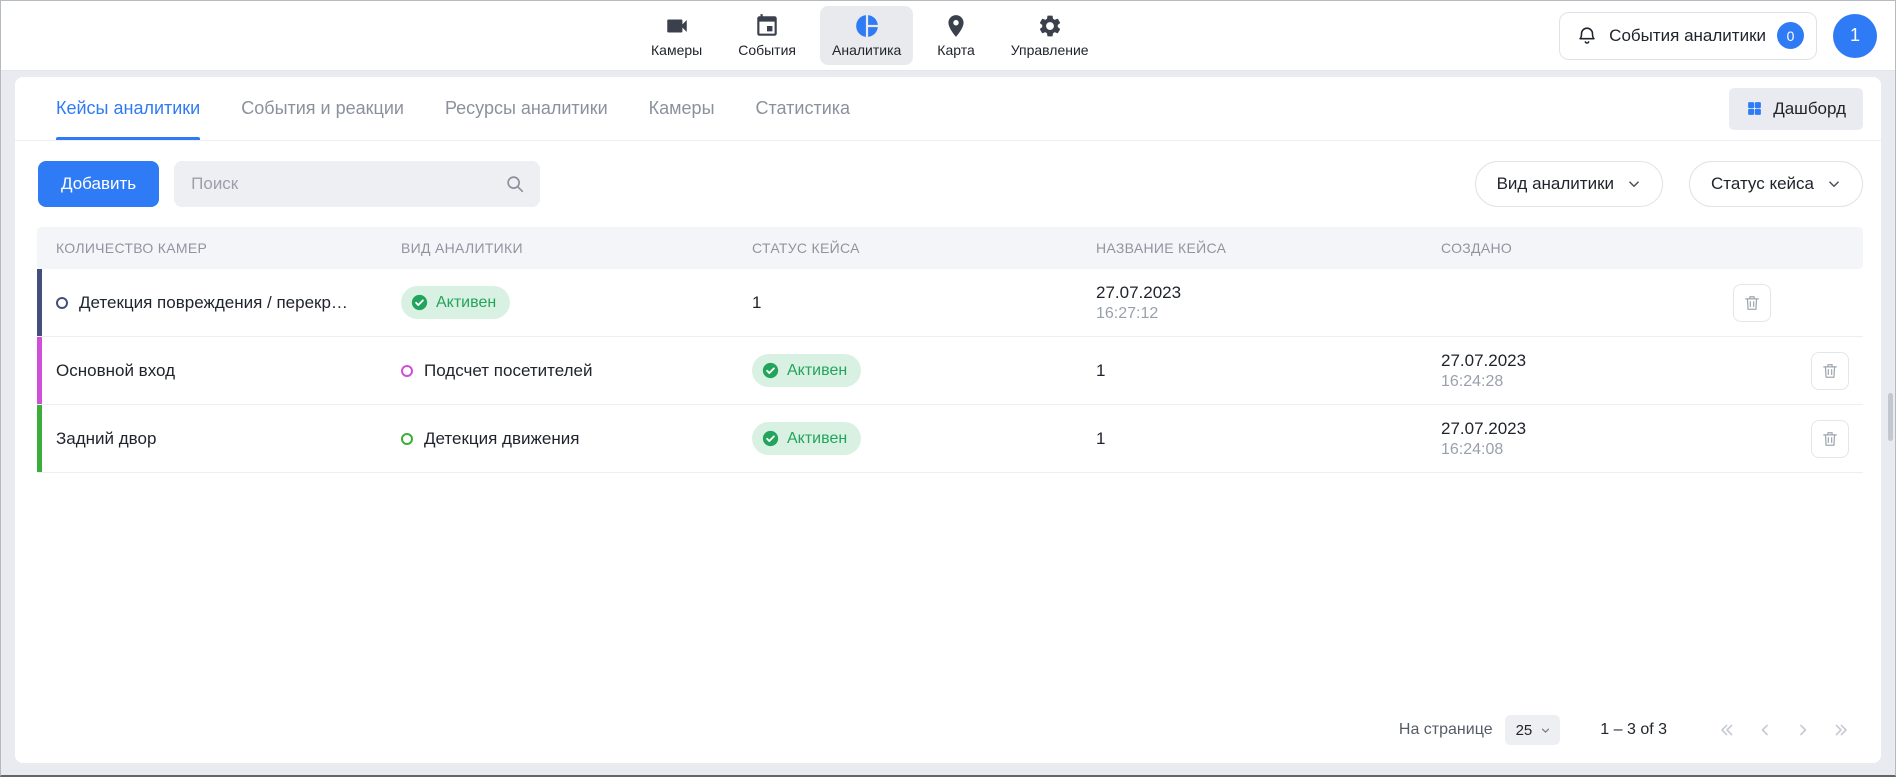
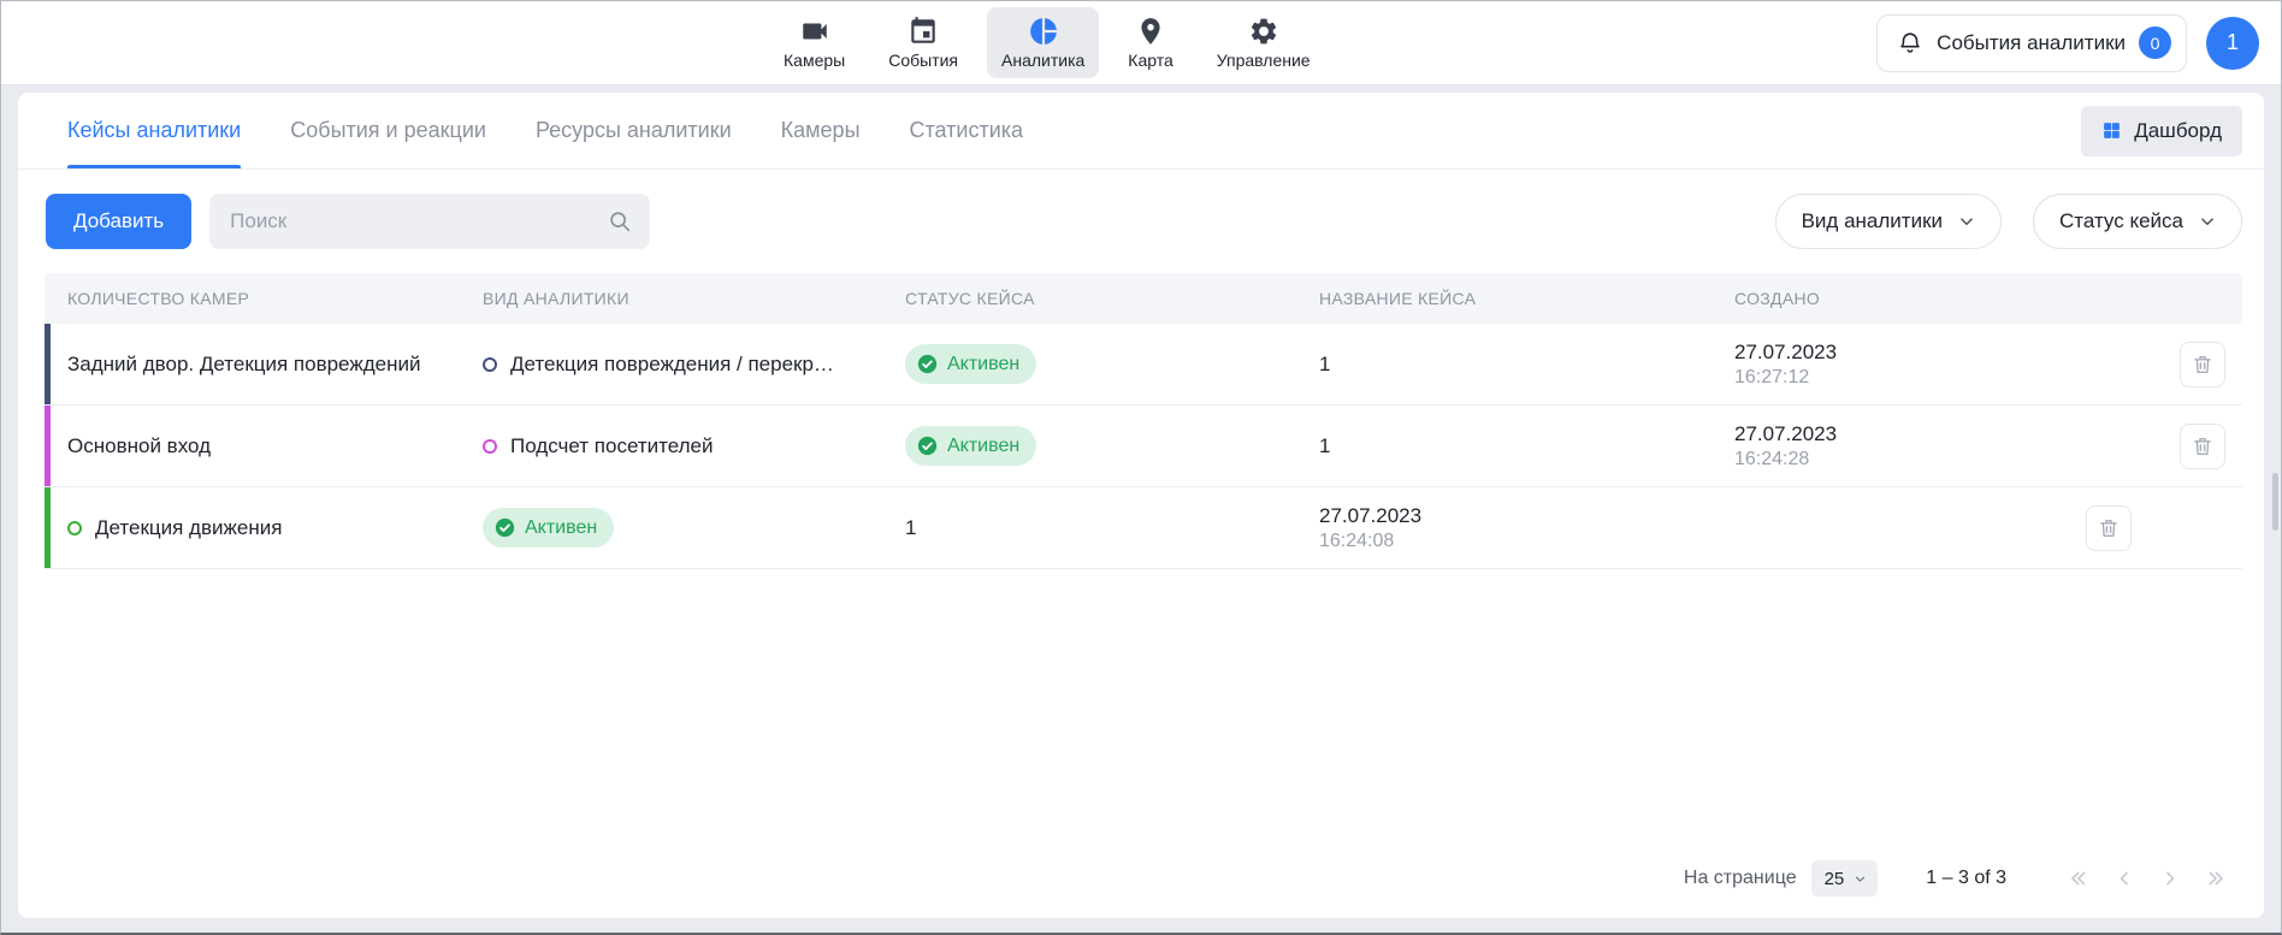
  Камеры
  События
  Аналитика
  Карта
  Управление
  События аналитики
  0
  1
  Кейсы аналитики
  События и реакции
  Ресурсы аналитики
  Камеры
  Статистика
  Дашборд
  Добавить
  Поиск
  Вид аналитики
  Статус кейса
  КОЛИЧЕСТВО КАМЕР
  ВИД АНАЛИТИКИ
  СТАТУС КЕЙСА
  НАЗВАНИЕ КЕЙСА
  СОЗДАНО
+ Задний двор. Детекция повреждений
  Детекция повреждения / перекр…
  Активен
  1
  27.07.2023
  16:27:12
  Основной вход
  Подсчет посетителей
  Активен
  1
  27.07.2023
  16:24:28
- Задний двор
  Детекция движения
  Активен
  1
  27.07.2023
  16:24:08
  На странице
  25
  1 – 3 of 3
